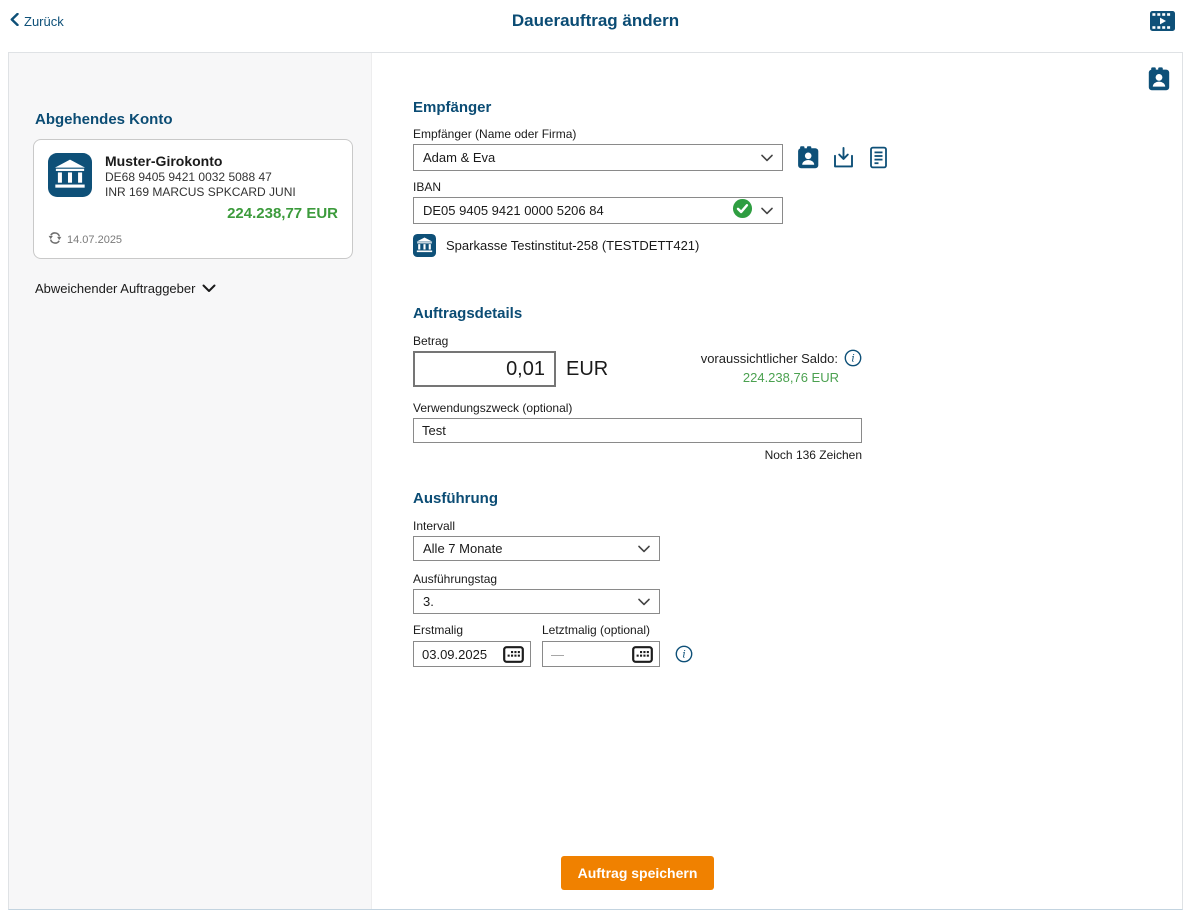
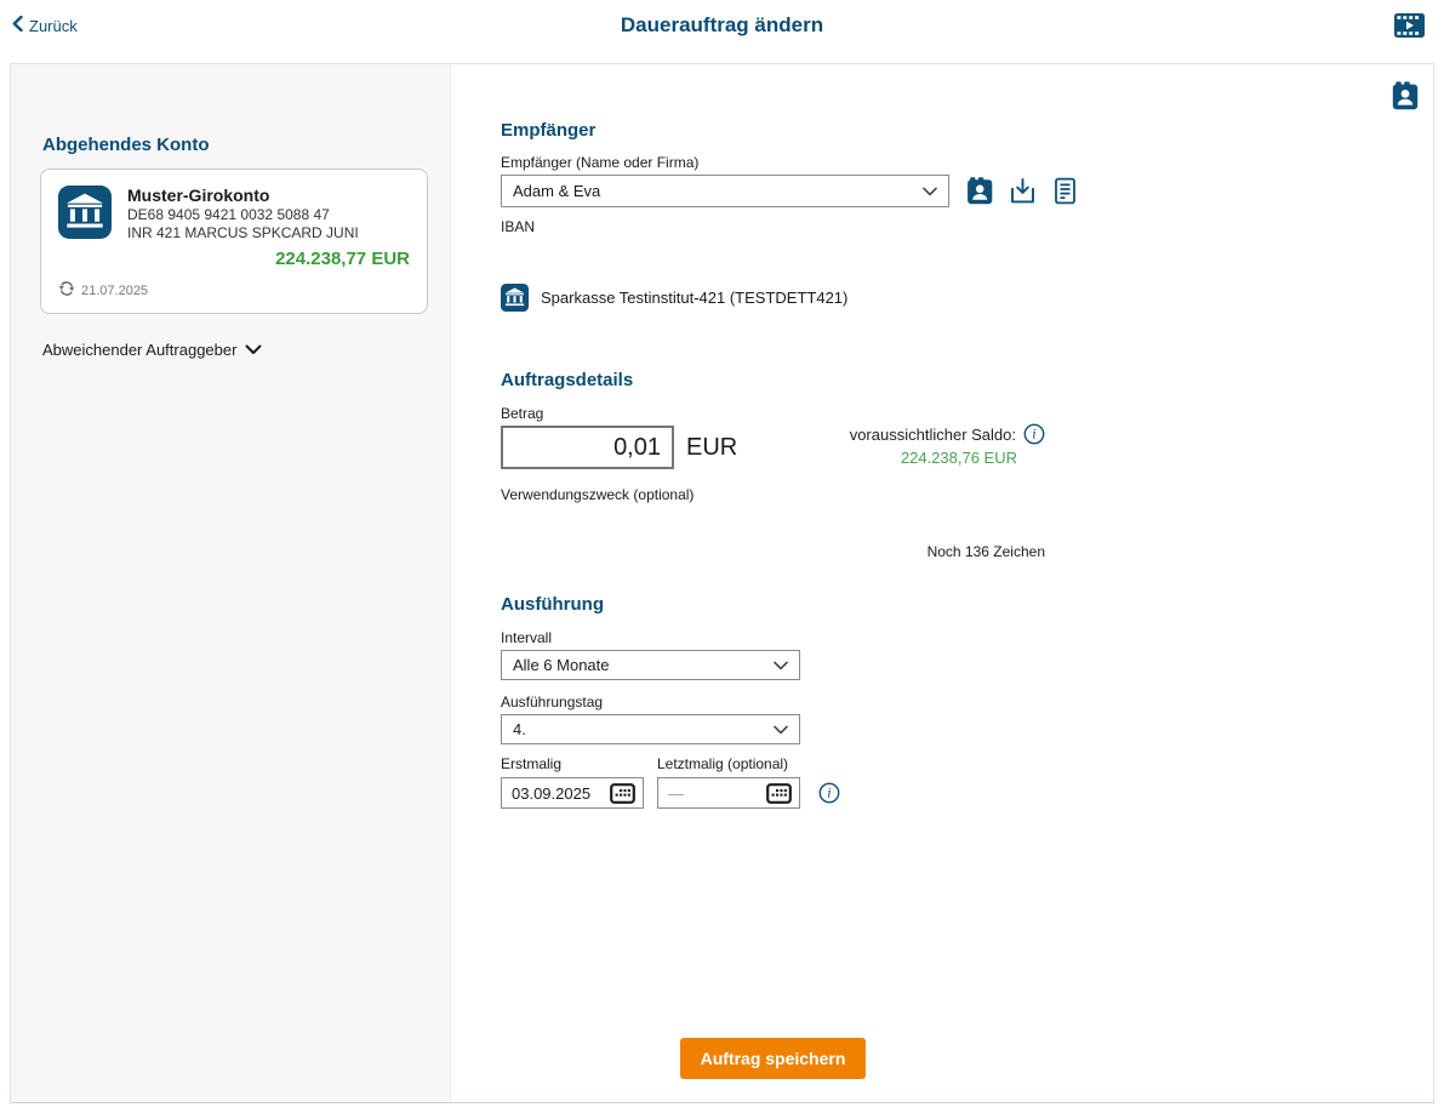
  Zurück
  Dauerauftrag ändern
  Abgehendes Konto
  Muster-Girokonto
  DE68 9405 9421 0032 5088 47
- INR 169 MARCUS SPKCARD JUNI
+ INR 421 MARCUS SPKCARD JUNI
  224.238,77 EUR
- 14.07.2025
+ 21.07.2025
  Abweichender Auftraggeber
  Empfänger
  Empfänger (Name oder Firma)
  Adam & Eva
  IBAN
- DE05 9405 9421 0000 5206 84
- Sparkasse Testinstitut-258 (TESTDETT421)
+ Sparkasse Testinstitut-421 (TESTDETT421)
  Auftragsdetails
  Betrag
  0,01
  EUR
  voraussichtlicher Saldo:
  i
  224.238,76 EUR
  Verwendungszweck (optional)
- Test
  Noch 136 Zeichen
  Ausführung
  Intervall
- Alle 7 Monate
+ Alle 6 Monate
  Ausführungstag
- 3.
+ 4.
  Erstmalig
  Letztmalig (optional)
  03.09.2025
  —
  i
  Auftrag speichern
